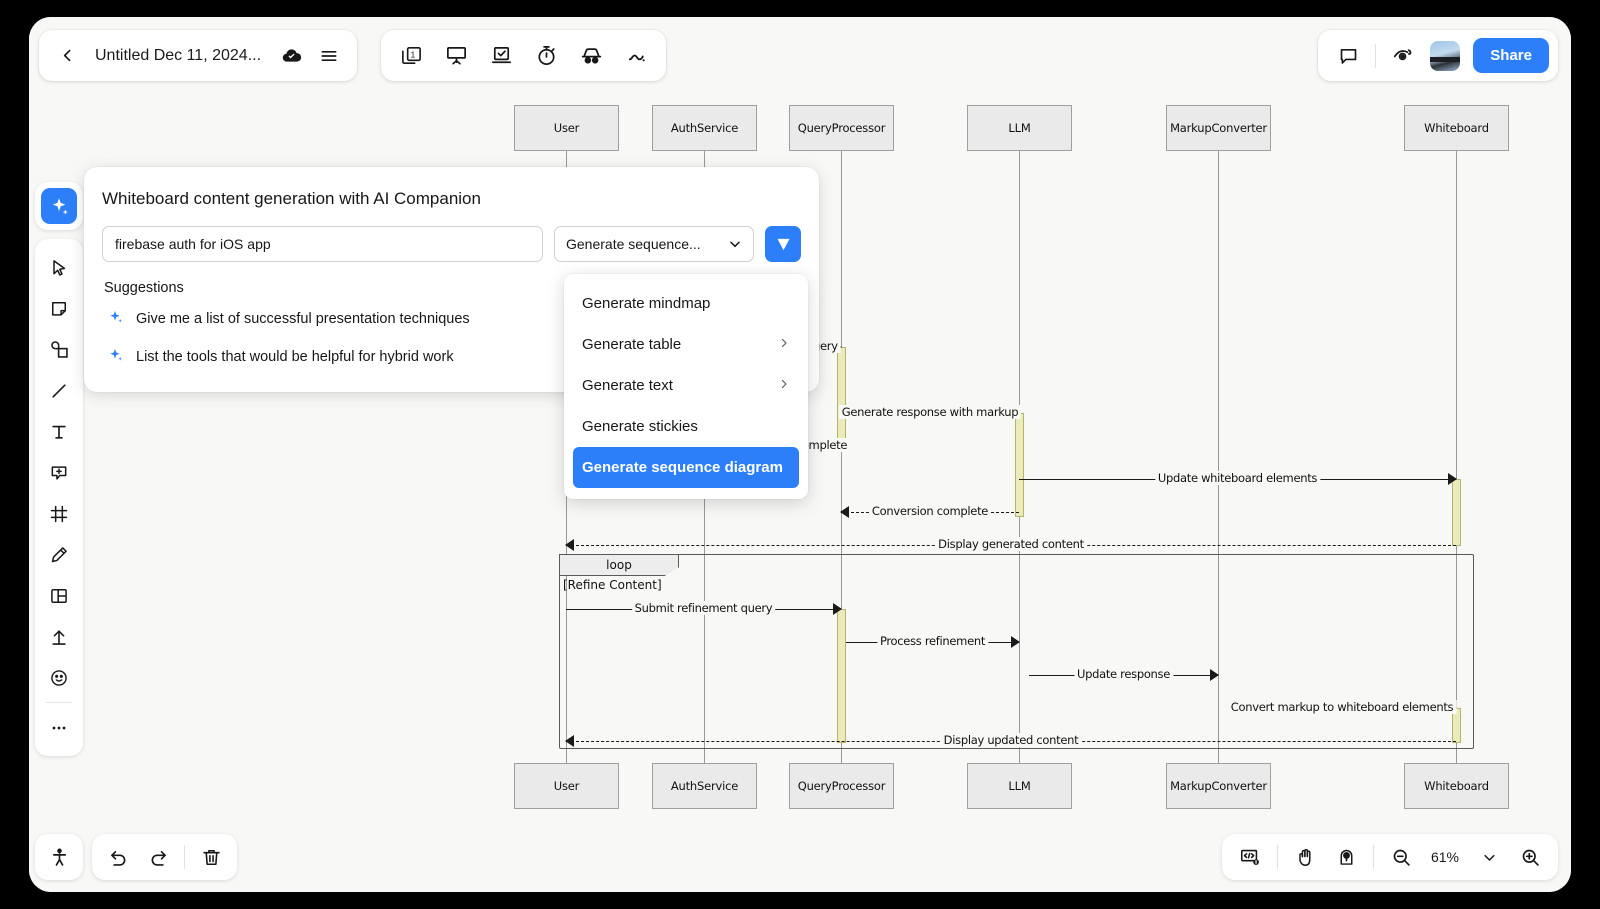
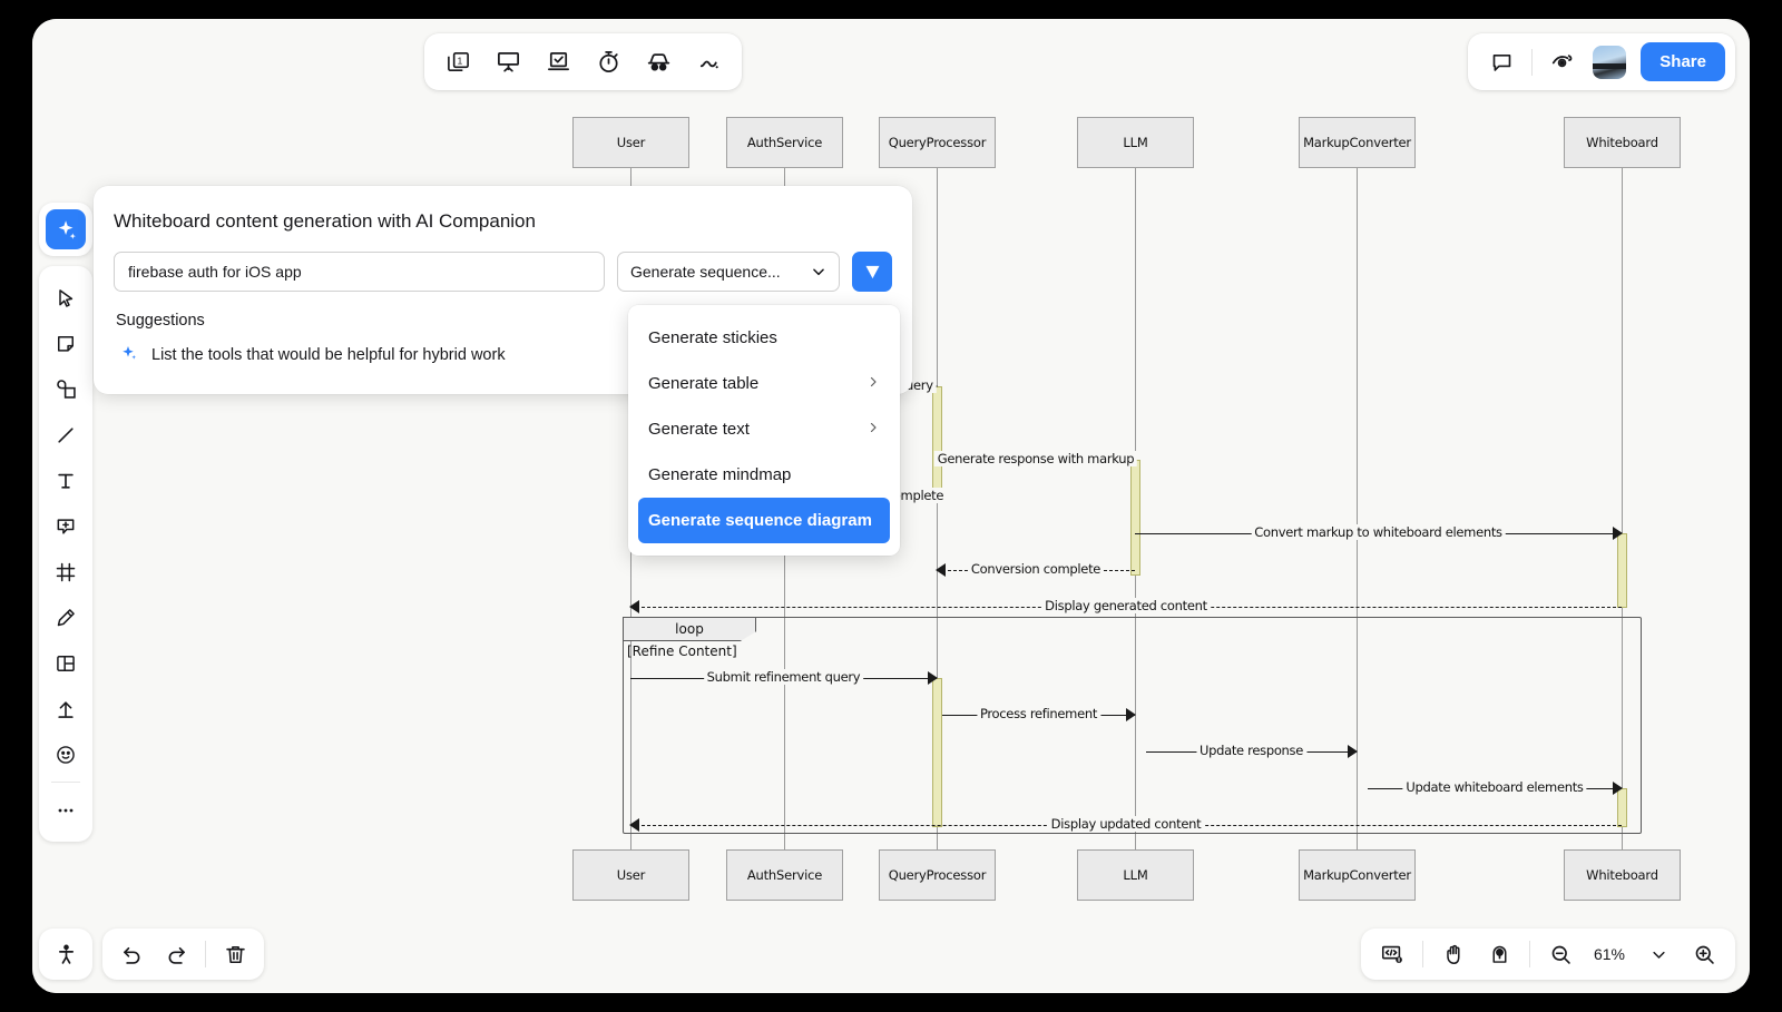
  User
  AuthService
  QueryProcessor
  LLM
  MarkupConverter
  Whiteboard
  User
  AuthService
  QueryProcessor
  LLM
  MarkupConverter
  Whiteboard
  Generate response with markup
- Update whiteboard elements
+ Convert markup to whiteboard elements
  Conversion complete
  Display generated content
  loop
  [Refine Content]
  Submit refinement query
  Process refinement
  Update response
- Convert markup to whiteboard elements
+ Update whiteboard elements
  Display updated content
- Untitled Dec 11, 2024...
  1
  Share
  61%
  Whiteboard content generation with AI Companion
  firebase auth for iOS app
  Generate sequence...
  Suggestions
- Give me a list of successful presentation techniques
  List the tools that would be helpful for hybrid work
- Generate mindmap
+ Generate stickies
  Generate table
  Generate text
- Generate stickies
+ Generate mindmap
  Generate sequence diagram
